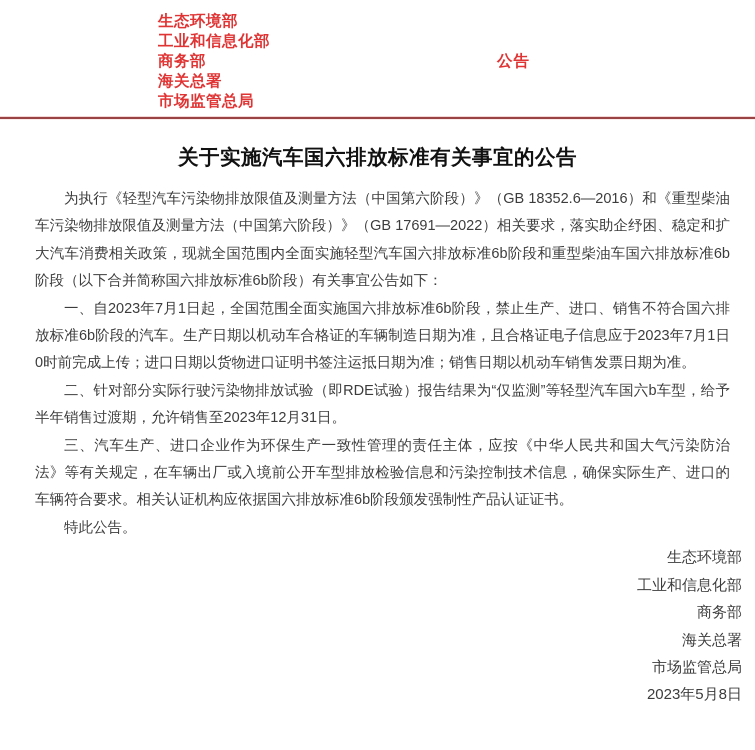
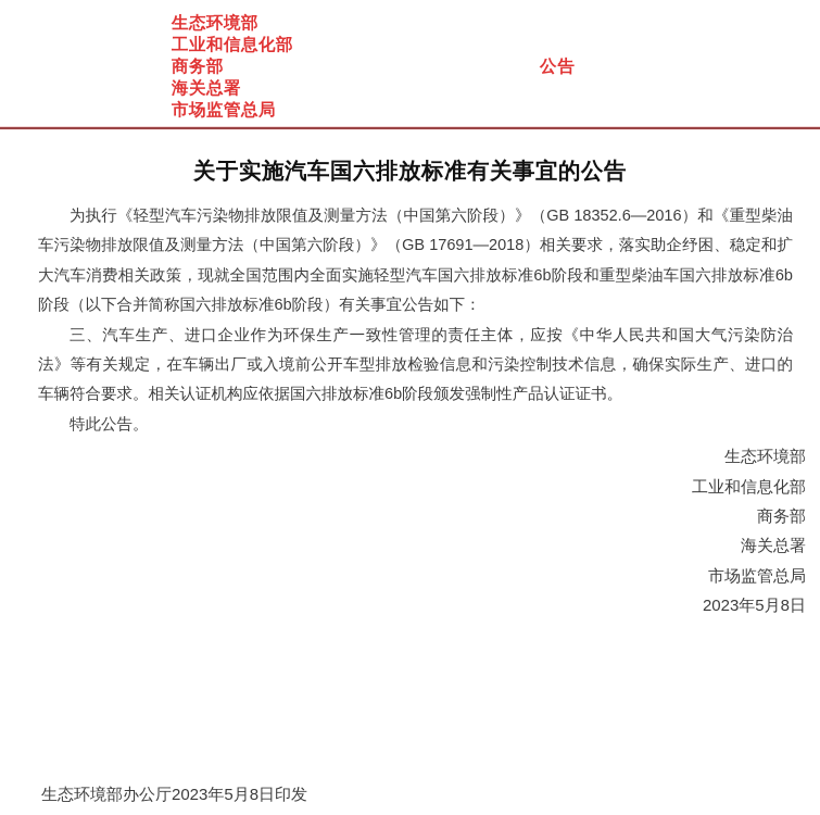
  生态环境部
  工业和信息化部
  商务部
  海关总署
  市场监管总局
  公告
  关于实施汽车国六排放标准有关事宜的公告
- 为执行《轻型汽车污染物排放限值及测量方法（中国第六阶段）》（GB 18352.6—2016）和《重型柴油车污染物排放限值及测量方法（中国第六阶段）》（GB 17691—2022）相关要求，落实助企纾困、稳定和扩大汽车消费相关政策，现就全国范围内全面实施轻型汽车国六排放标准6b阶段和重型柴油车国六排放标准6b阶段（以下合并简称国六排放标准6b阶段）有关事宜公告如下：
+ 为执行《轻型汽车污染物排放限值及测量方法（中国第六阶段）》（GB 18352.6—2016）和《重型柴油车污染物排放限值及测量方法（中国第六阶段）》（GB 17691—2018）相关要求，落实助企纾困、稳定和扩大汽车消费相关政策，现就全国范围内全面实施轻型汽车国六排放标准6b阶段和重型柴油车国六排放标准6b阶段（以下合并简称国六排放标准6b阶段）有关事宜公告如下：
- 一、自2023年7月1日起，全国范围全面实施国六排放标准6b阶段，禁止生产、进口、销售不符合国六排放标准6b阶段的汽车。生产日期以机动车合格证的车辆制造日期为准，且合格证电子信息应于2023年7月1日0时前完成上传；进口日期以货物进口证明书签注运抵日期为准；销售日期以机动车销售发票日期为准。
- 二、针对部分实际行驶污染物排放试验（即RDE试验）报告结果为“仅监测”等轻型汽车国六b车型，给予半年销售过渡期，允许销售至2023年12月31日。
  三、汽车生产、进口企业作为环保生产一致性管理的责任主体，应按《中华人民共和国大气污染防治法》等有关规定，在车辆出厂或入境前公开车型排放检验信息和污染控制技术信息，确保实际生产、进口的车辆符合要求。相关认证机构应依据国六排放标准6b阶段颁发强制性产品认证证书。
  特此公告。
  生态环境部
  工业和信息化部
  商务部
  海关总署
  市场监管总局
  2023年5月8日
+ 生态环境部办公厅2023年5月8日印发
